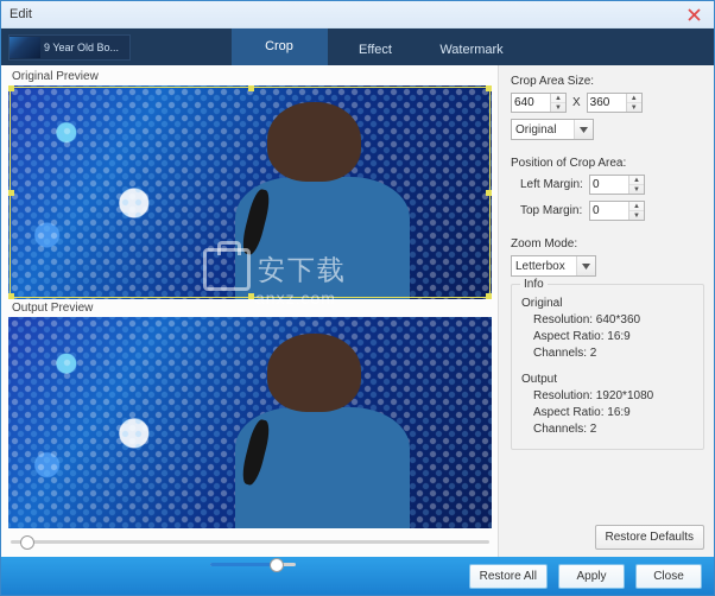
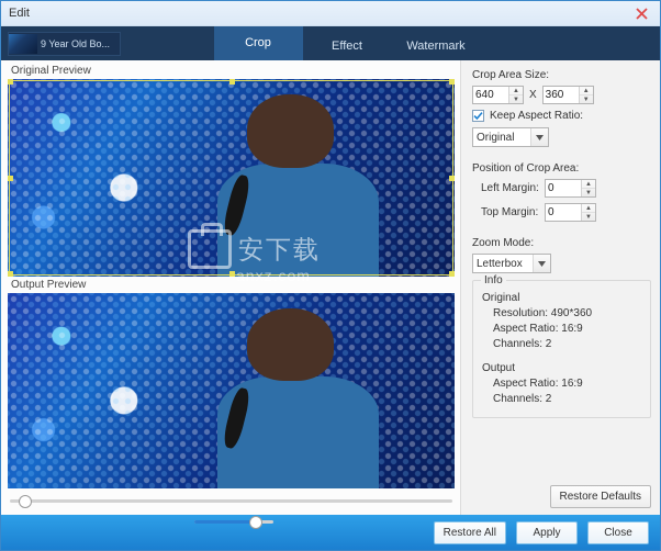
  Edit
  9 Year Old Bo...
  Crop
  Effect
  Watermark
  Original Preview
  Output Preview
  Crop Area Size:
  640
  X
  360
+ Keep Aspect Ratio:
  Original
  Position of Crop Area:
  Left Margin:
  0
  Top Margin:
  0
  Zoom Mode:
  Letterbox
  Info
  Original
- Resolution: 640*360
+ Resolution: 490*360
  Aspect Ratio: 16:9
  Channels: 2
  Output
- Resolution: 1920*1080
  Aspect Ratio: 16:9
  Channels: 2
  Restore Defaults
  Restore All
  Apply
  Close
  安下载
  anxz.com
